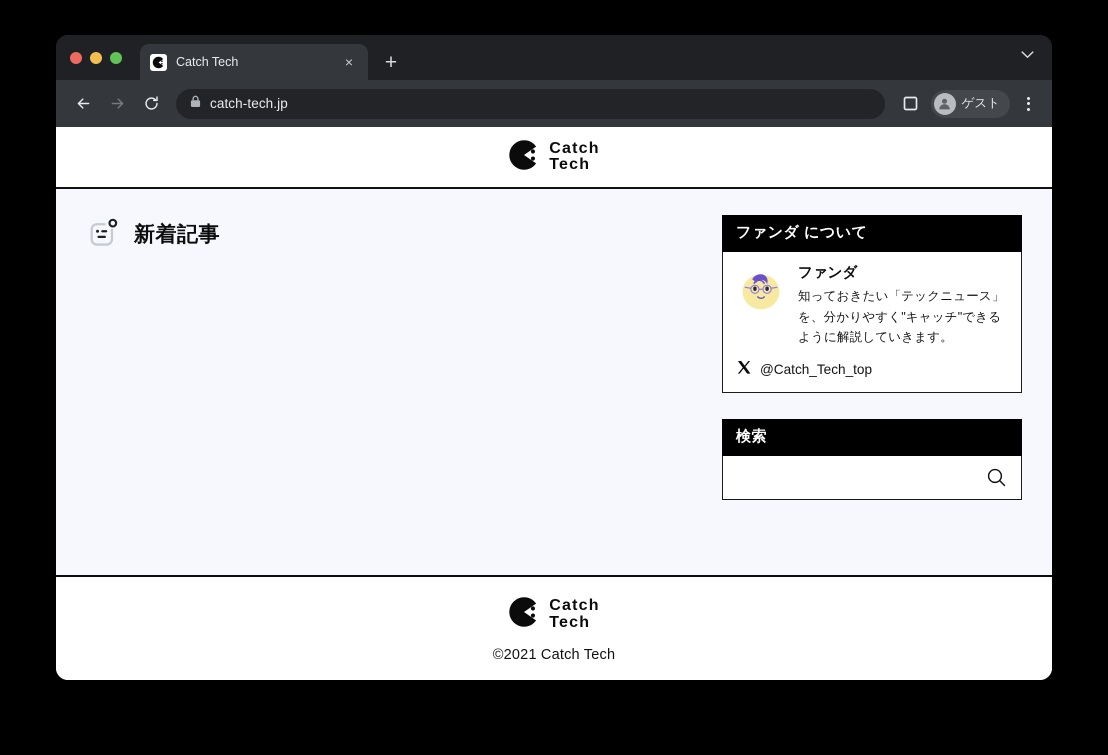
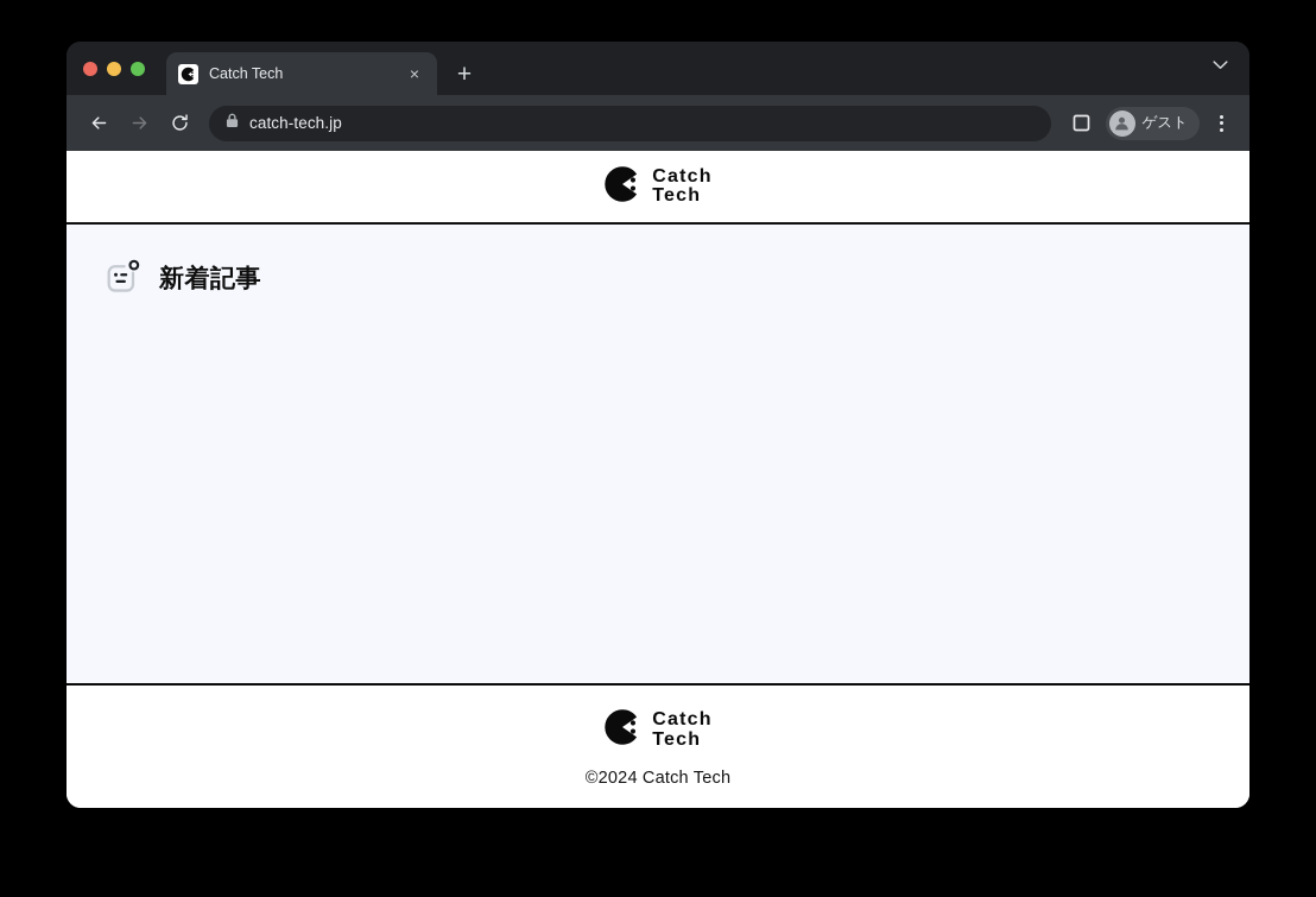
  Catch Tech
  ×
  +
  catch-tech.jp
  ゲスト
  Catch
  Tech
  新着記事
- ファンダ について
- ファンダ
- 知っておきたい「テックニュース」を、分かりやすく"キャッチ"できるように解説していきます。
- @Catch_Tech_top
- 検索
  Catch
  Tech
- ©2021 Catch Tech
+ ©2024 Catch Tech
